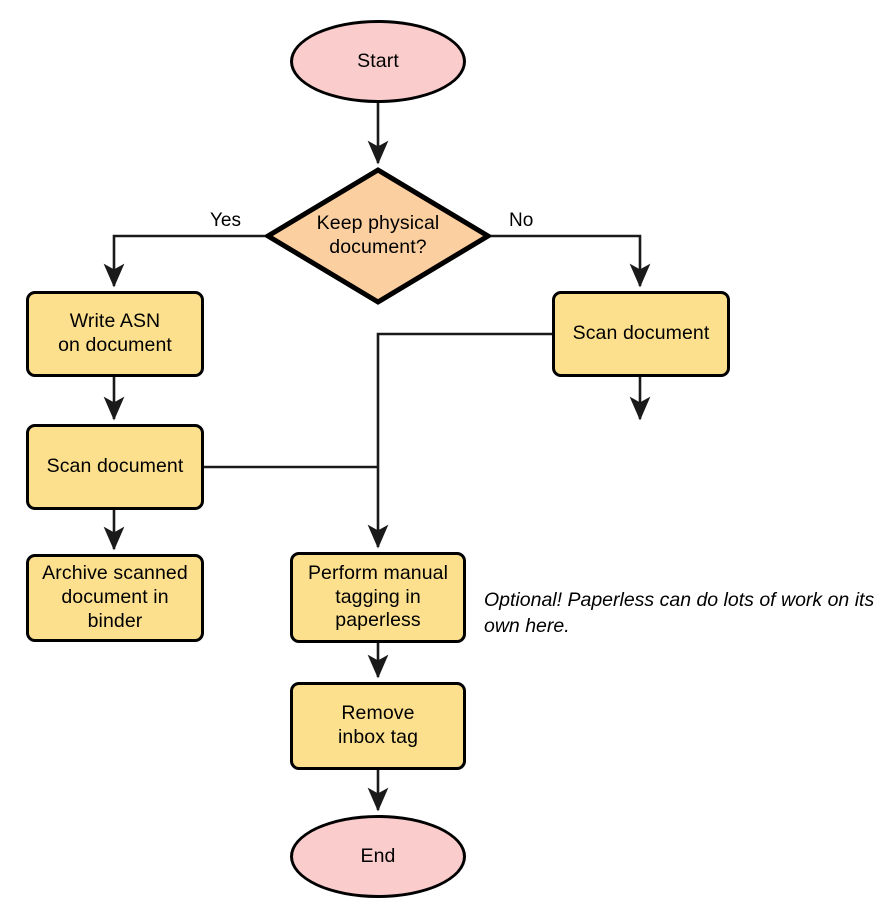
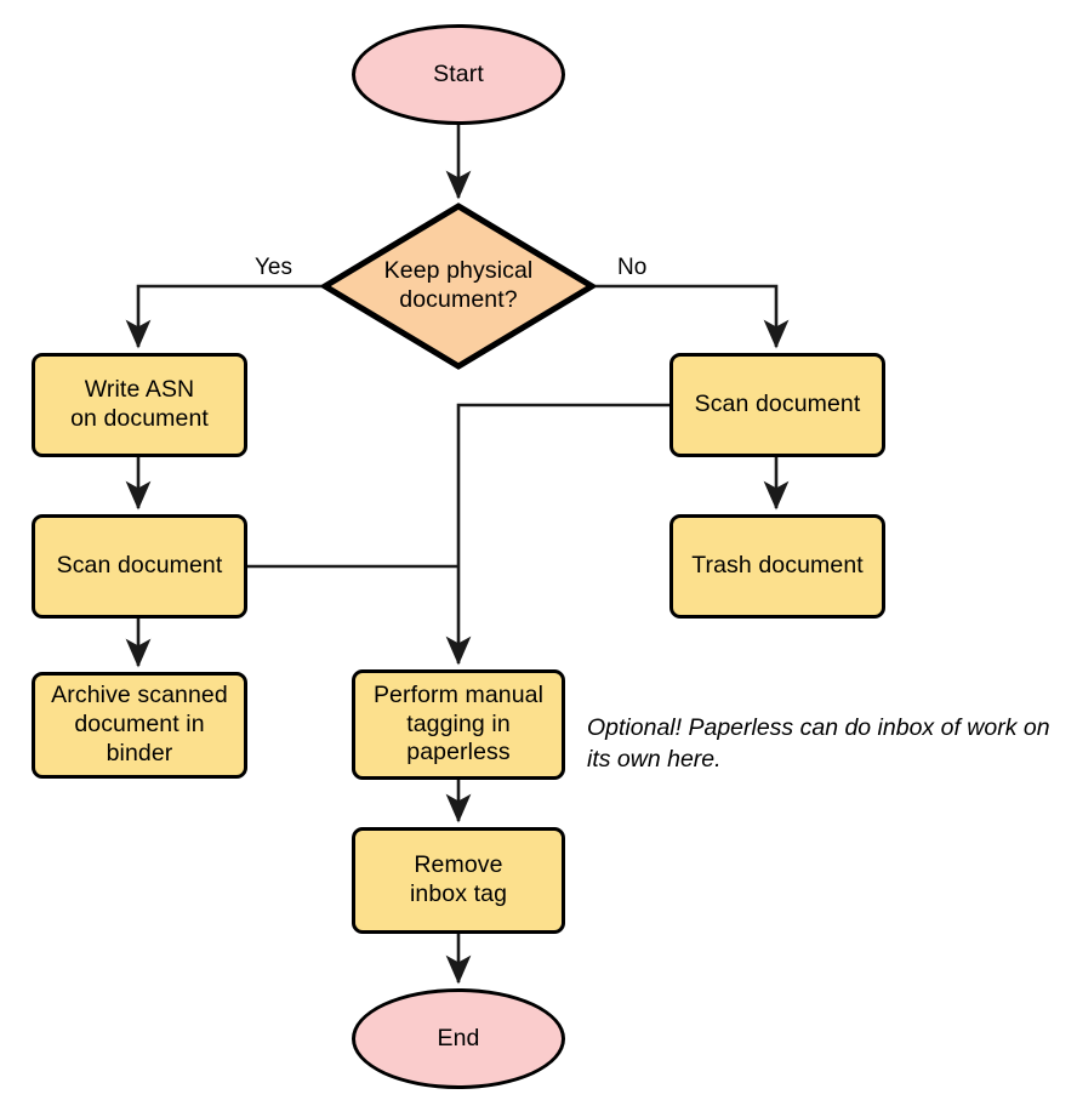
  Start
  Keep physical
  document?
  Yes
  No
  Write ASN
  on document
  Scan document
  Archive scanned
  document in
  binder
  Scan document
+ Trash document
  Perform manual
  tagging in
  paperless
  Remove
  inbox tag
  End
- Optional! Paperless can do lots of work on its own here.
+ Optional! Paperless can do inbox of work on its own here.
